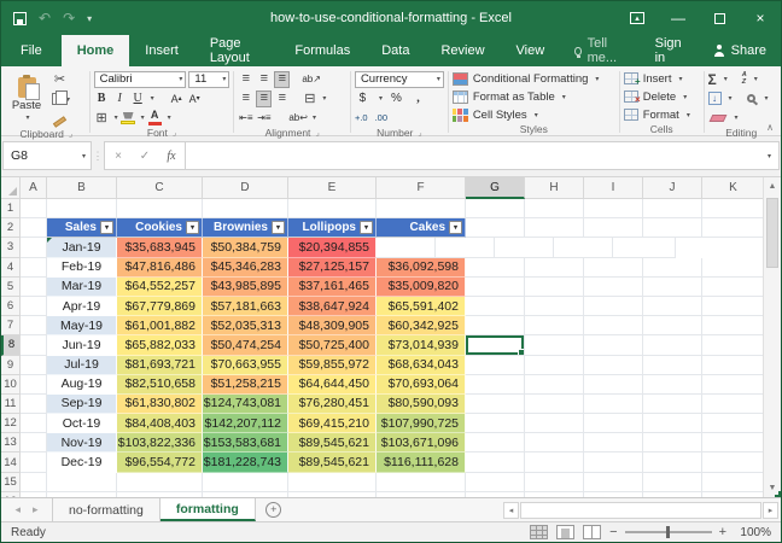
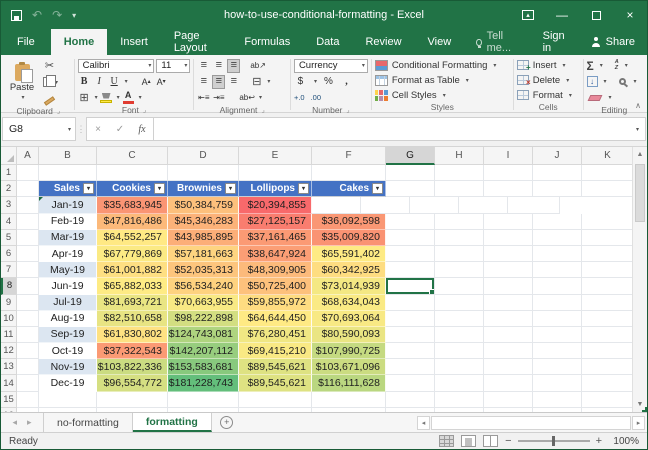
  ↶
  ↷
  ▾
  how-to-use-conditional-formatting - Excel
  —
  ×
  File
  Home
  Insert
  Page Layout
  Formulas
  Data
  Review
  View
  Tell me...
  Sign in
  Share
  Paste
  ✂
  Clipboard
  Calibri
  11
  B
  I
  U
  A
  A
  ⊞
  A
  Font
  ≡
  ≡
  ≡
  ab↗
  ≡
  ≡
  ≡
  ⊟
  ⇤≡
  ⇥≡
  ab↩
  Alignment
  Currency
  $
  %
  ,
  +.0
  .00
  Number
  Conditional Formatting
  Format as Table
  Cell Styles
  Styles
  +
  Insert
  ×
  Delete
  Format
  Cells
  Σ
  ↓
  Editing
  ∧
  G8
  ⋮
  ×
  ✓
  fx
  A
  B
  C
  D
  E
  F
  G
  H
  I
  J
  K
  1
  2
  Sales
  Cookies
  Brownies
  Lollipops
  Cakes
  3
  Jan-19
  $35,683,945
  $50,384,759
  $20,394,855
  4
  Feb-19
  $47,816,486
  $45,346,283
  $27,125,157
  $36,092,598
  5
  Mar-19
  $64,552,257
  $43,985,895
  $37,161,465
  $35,009,820
  6
  Apr-19
  $67,779,869
  $57,181,663
  $38,647,924
  $65,591,402
  7
  May-19
  $61,001,882
  $52,035,313
  $48,309,905
  $60,342,925
  8
  Jun-19
  $65,882,033
- $50,474,254
+ $56,534,240
  $50,725,400
  $73,014,939
  9
  Jul-19
  $81,693,721
  $70,663,955
  $59,855,972
  $68,634,043
  10
  Aug-19
  $82,510,658
- $51,258,215
+ $98,222,898
  $64,644,450
  $70,693,064
  11
  Sep-19
  $61,830,802
  $124,743,081
  $76,280,451
  $80,590,093
  12
  Oct-19
- $84,408,403
+ $37,322,543
  $142,207,112
  $69,415,210
  $107,990,725
  13
  Nov-19
  $103,822,336
  $153,583,681
  $89,545,621
  $103,671,096
  14
  Dec-19
  $96,554,772
  $181,228,743
  $89,545,621
  $116,111,628
  15
  ◂
  ▸
  no-formatting
  formatting
  +
  Ready
  −
  +
  100%
